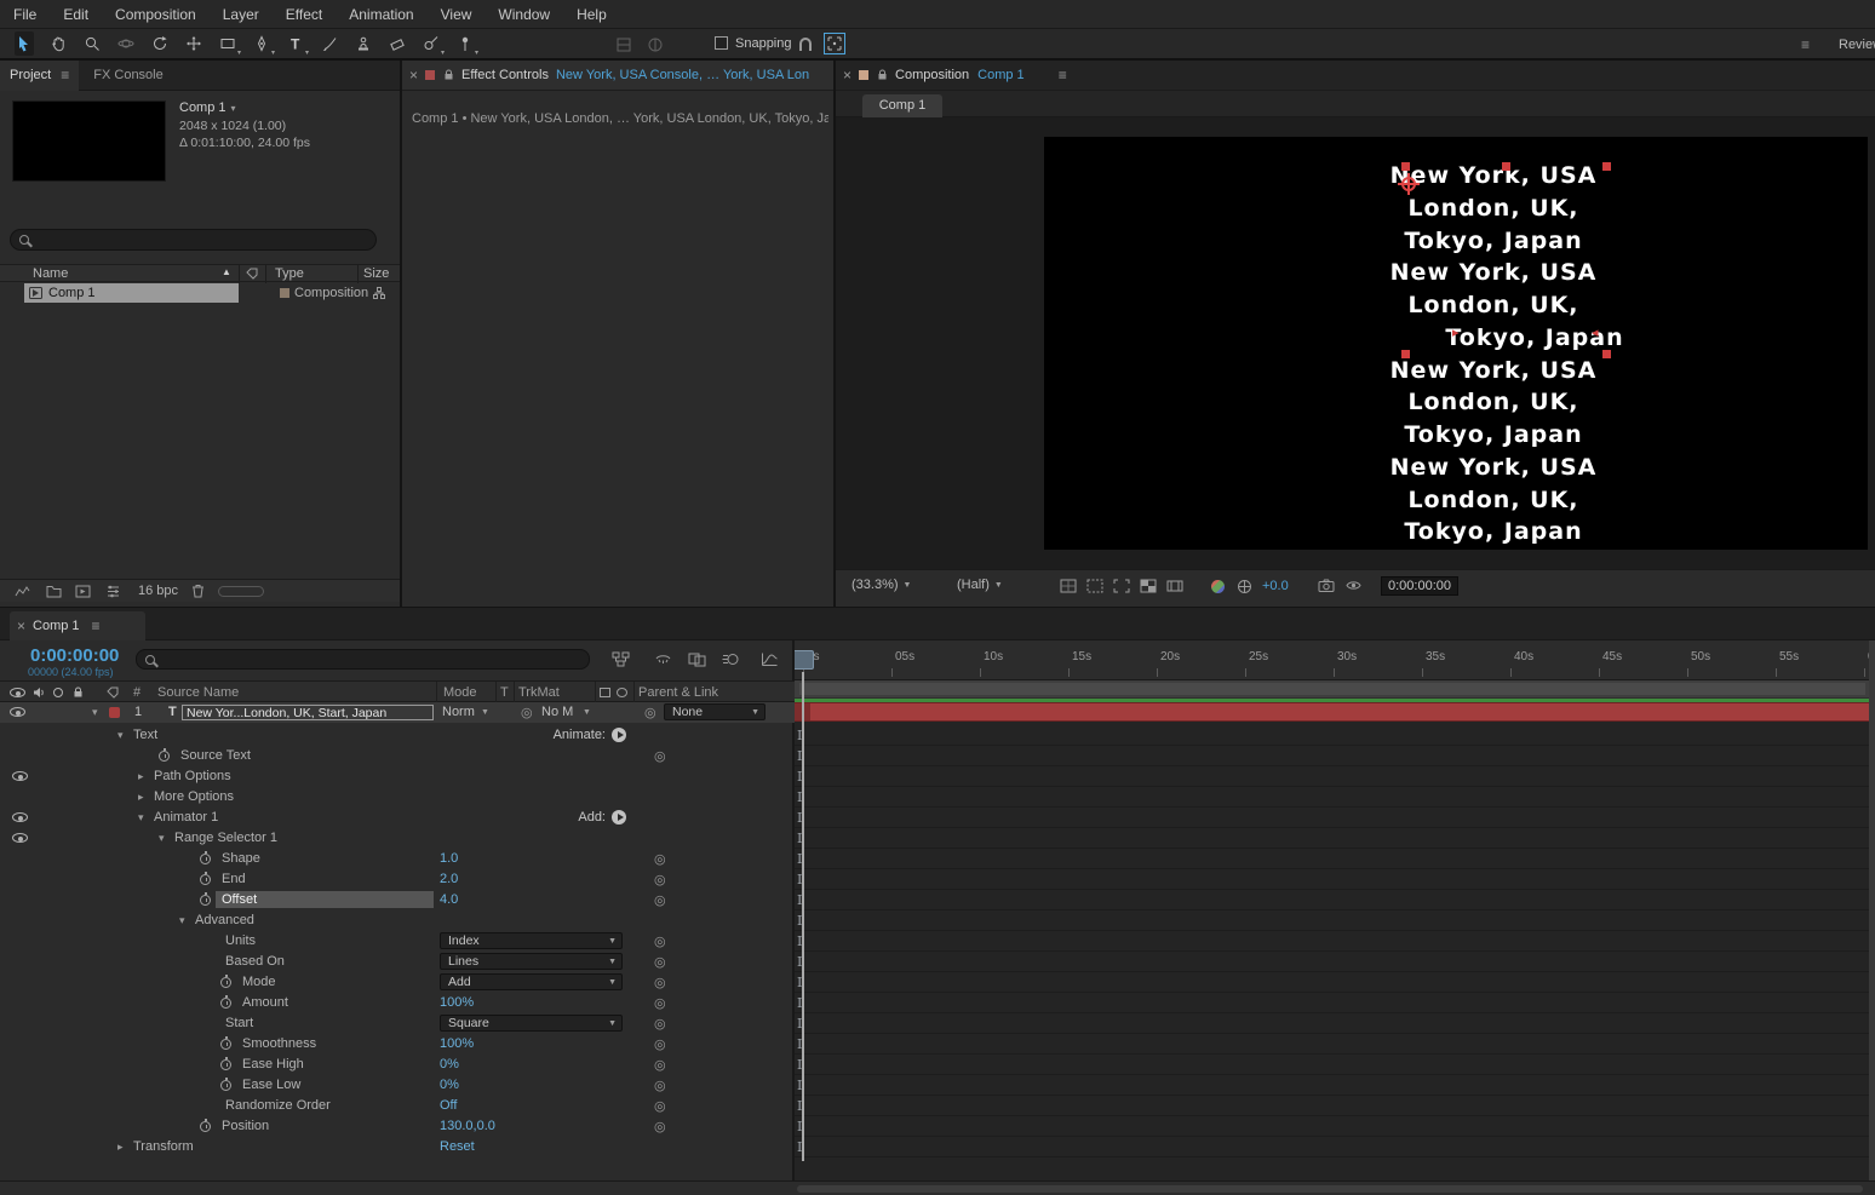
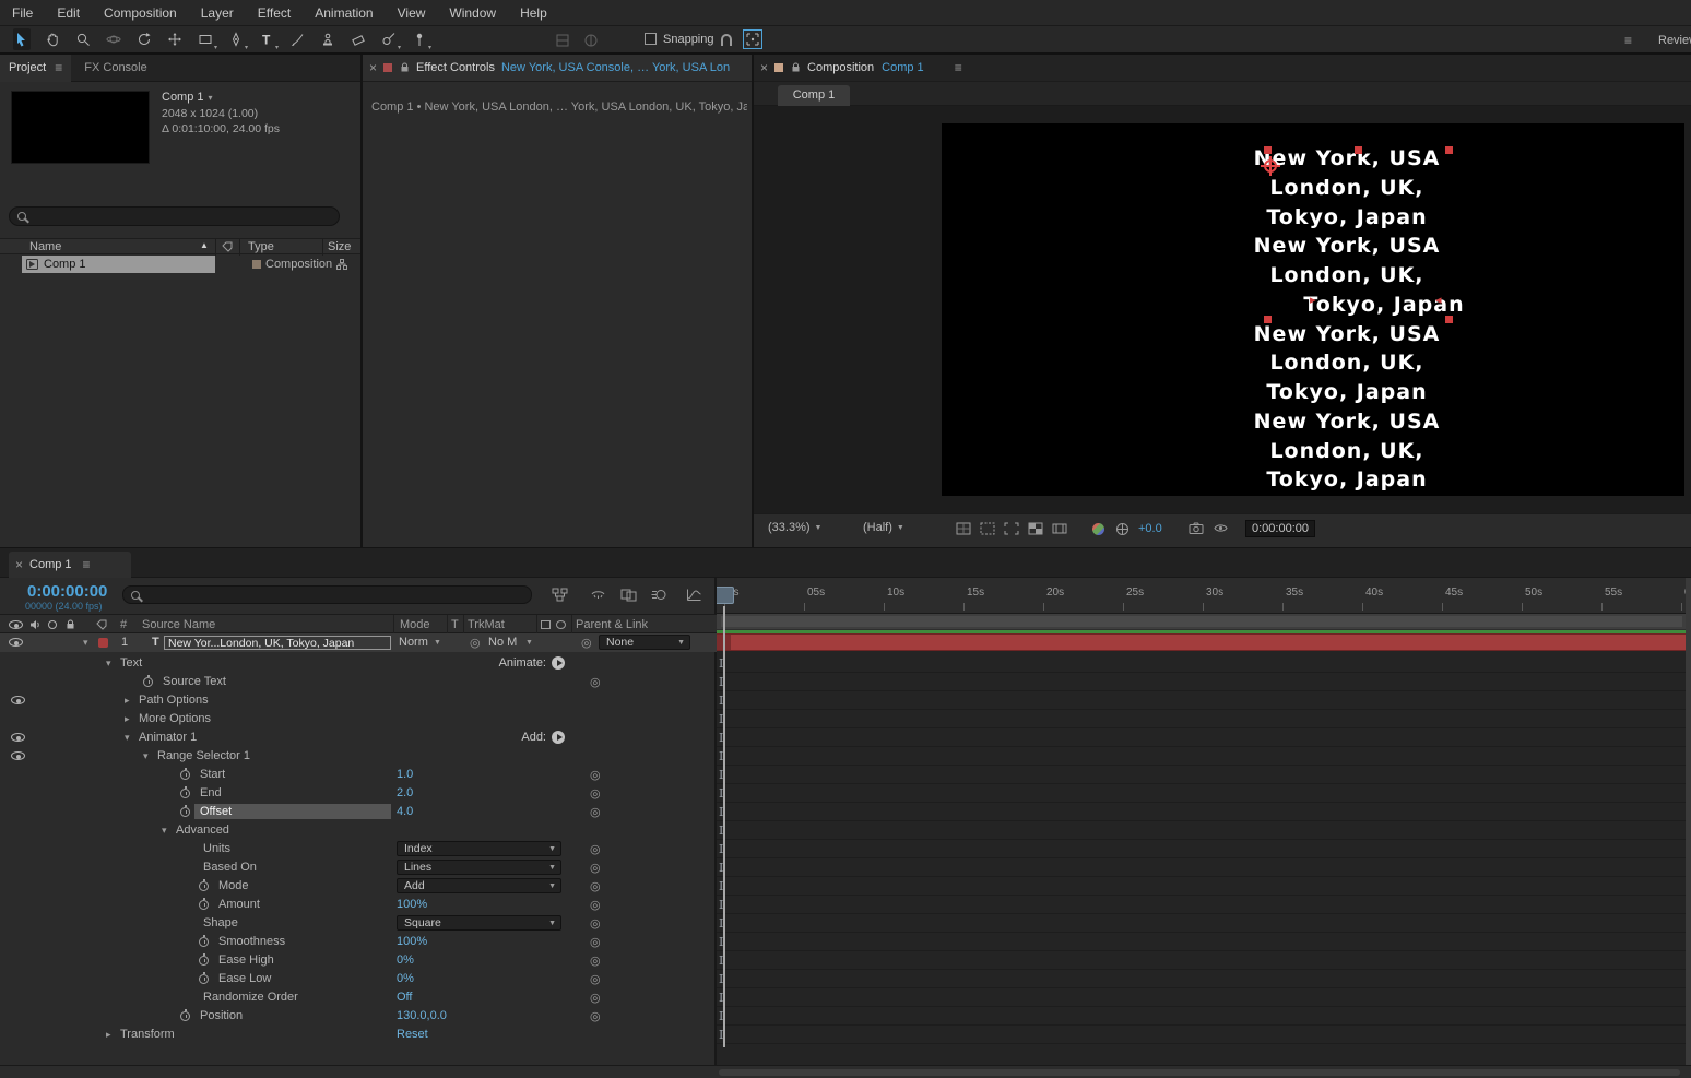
  File
  Edit
  Composition
  Layer
  Effect
  Animation
  View
  Window
  Help
  T
  Snapping
  ≡
  Revie
  Project
  ≡
  FX Console
  Comp 1
  ▾
  2048 x 1024 (1.00)
  Δ 0:01:10:00, 24.00 fps
  Name
  ▲
  Type
  Size
  Comp 1
  Composition
- 16 bpc
  ×
  Effect Controls
  New York, USA Console, … York, USA Lon
  Comp 1 • New York, USA London, … York, USA London, UK, Tokyo, Ja
  ×
  Composition
  Comp 1
  ≡
  Comp 1
  New York, USA
  London, UK,
  Tokyo, Japan
  New York, USA
  London, UK,
  Tokyo, Japan
  New York, USA
  London, UK,
  Tokyo, Japan
  New York, USA
  London, UK,
  Tokyo, Japan
  ▸
  ◂
  (33.3%)
  (Half)
  +0.0
  0:00:00:00
  ×
  Comp 1
  ≡
  0:00:00:00
  00000 (24.00 fps)
  #
  Source Name
  Mode
  T
  TrkMat
  Parent & Link
  ▾
  1
  T
- New Yor...London, UK, Start, Japan
+ New Yor...London, UK, Tokyo, Japan
  Norm
  ◎
  No M
  ◎
  None
  ▾
  Text
  Animate:
  Source Text
  ◎
  ▸
  Path Options
  ▸
  More Options
  ▾
  Animator 1
  Add:
  ▾
  Range Selector 1
- Shape
+ Start
  1.0
  ◎
  End
  2.0
  ◎
  Offset
  4.0
  ◎
  ▾
  Advanced
  Units
  Index
  ◎
  Based On
  Lines
  ◎
  Mode
  Add
  ◎
  Amount
  100%
  ◎
- Start
+ Shape
  Square
  ◎
  Smoothness
  100%
  ◎
  Ease High
  0%
  ◎
  Ease Low
  0%
  ◎
  Randomize Order
  Off
  ◎
  Position
  130.0,0.0
  ◎
  ▸
  Transform
  Reset
  05s
  10s
  15s
  20s
  25s
  30s
  35s
  40s
  45s
  50s
  55s
  I
  I
  I
  I
  I
  I
  I
  I
  I
  I
  I
  I
  I
  I
  I
  I
  I
  I
  I
  I
  I
